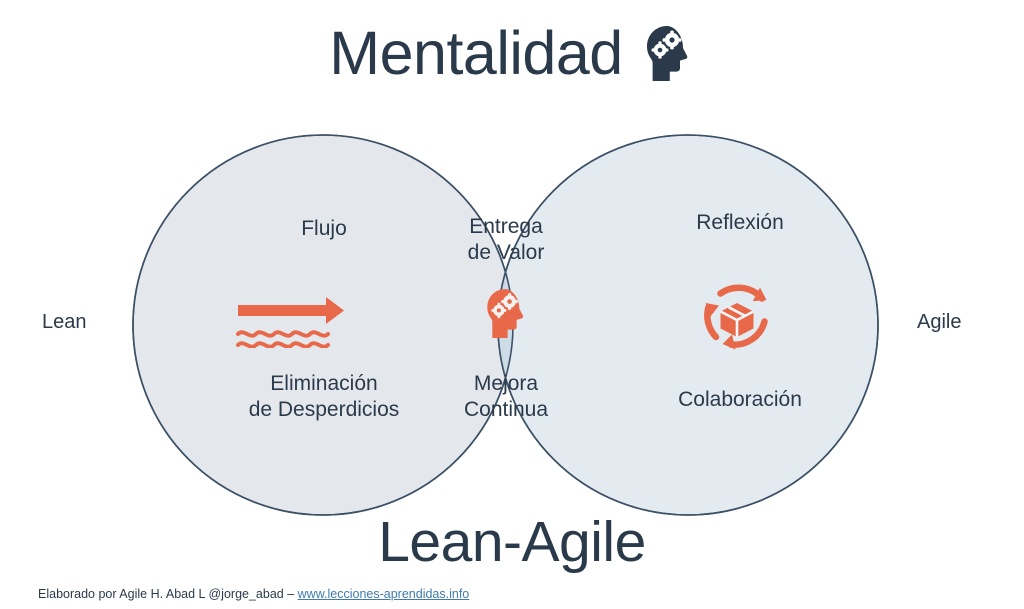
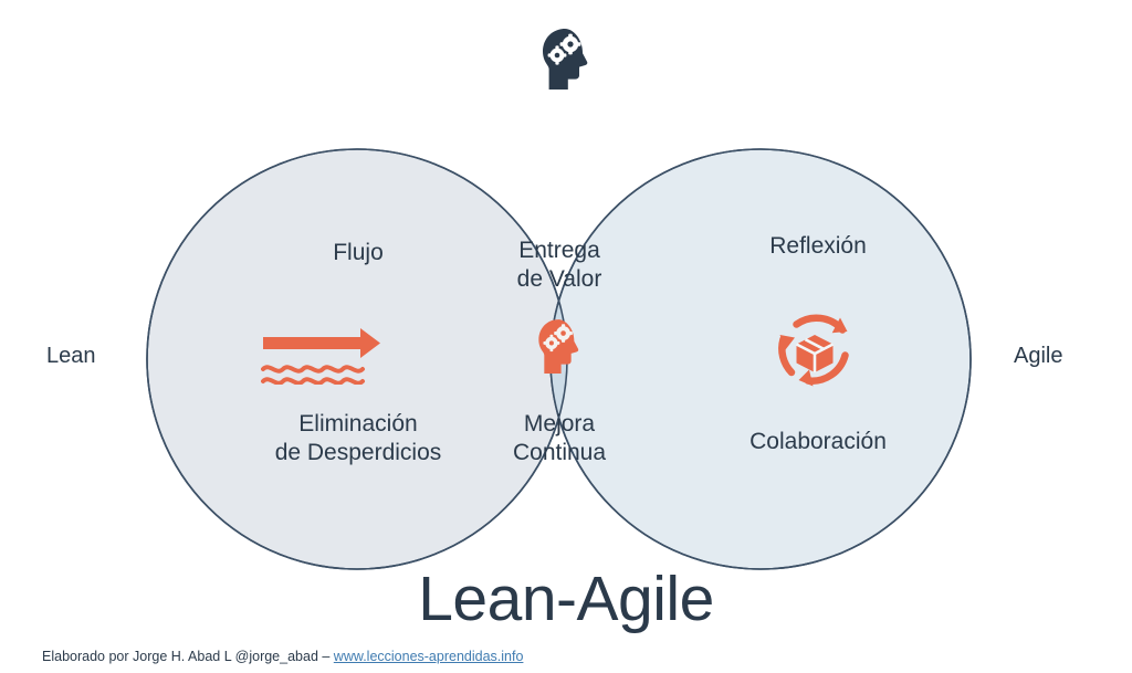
- Mentalidad
  Lean
  Agile
  Flujo
  Eliminación
  de Desperdicios
  Entrega
  de Valor
  Mejora
  Continua
  Reflexión
  Colaboración
  Lean-Agile
- Elaborado por Agile H. Abad L @jorge_abad – www.lecciones-aprendidas.info
+ Elaborado por Jorge H. Abad L @jorge_abad – www.lecciones-aprendidas.info
